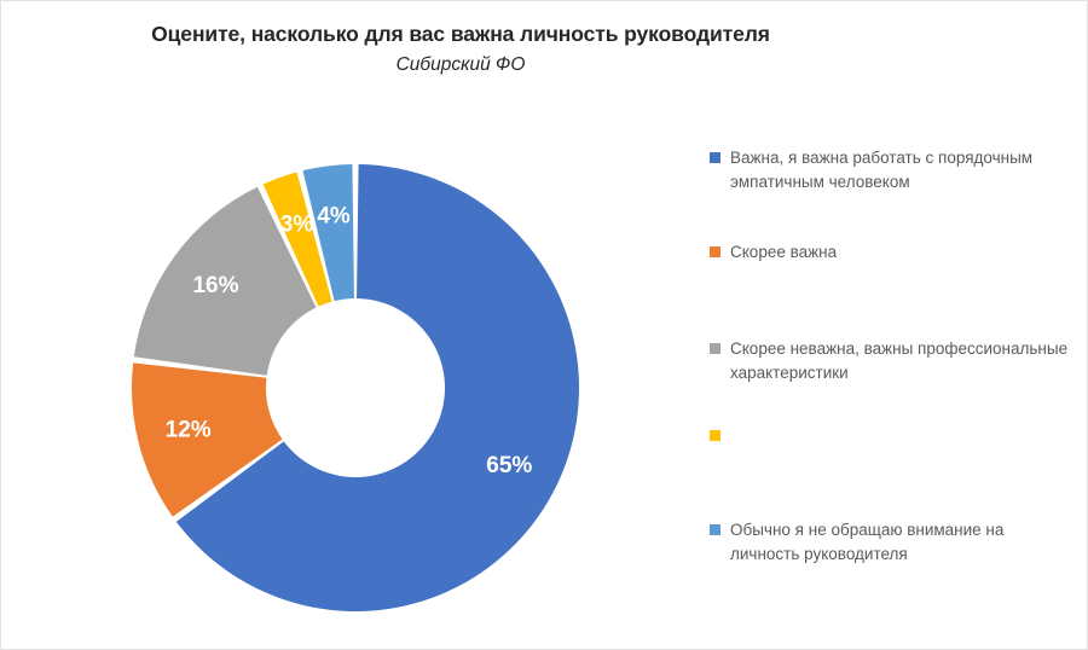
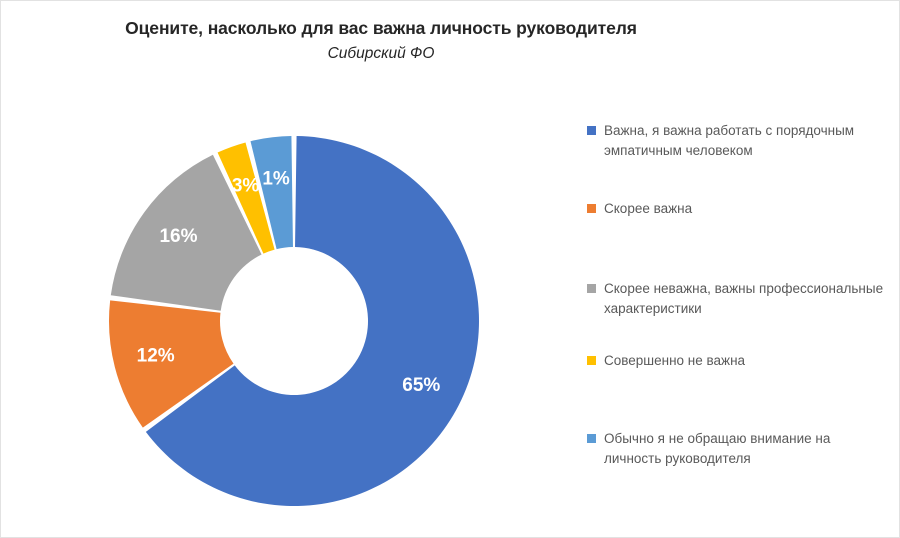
  Оцените, насколько для вас важна личность руководителя
  Сибирский ФО
  65%
  12%
  16%
  3%
- 4%
+ 1%
  Важна, я важна работать с порядочным эмпатичным человеком
  Скорее важна
  Скорее неважна, важны профессиональные характеристики
+ Совершенно не важна
  Обычно я не обращаю внимание на личность руководителя
